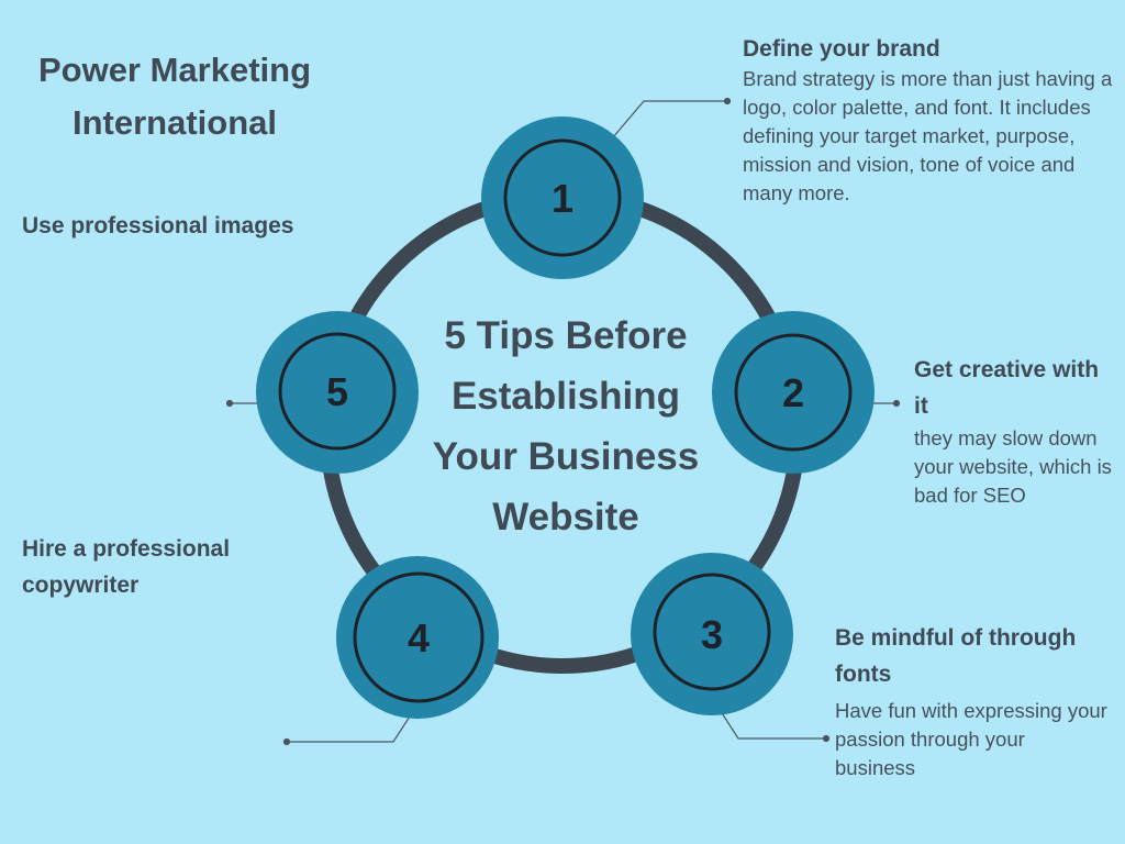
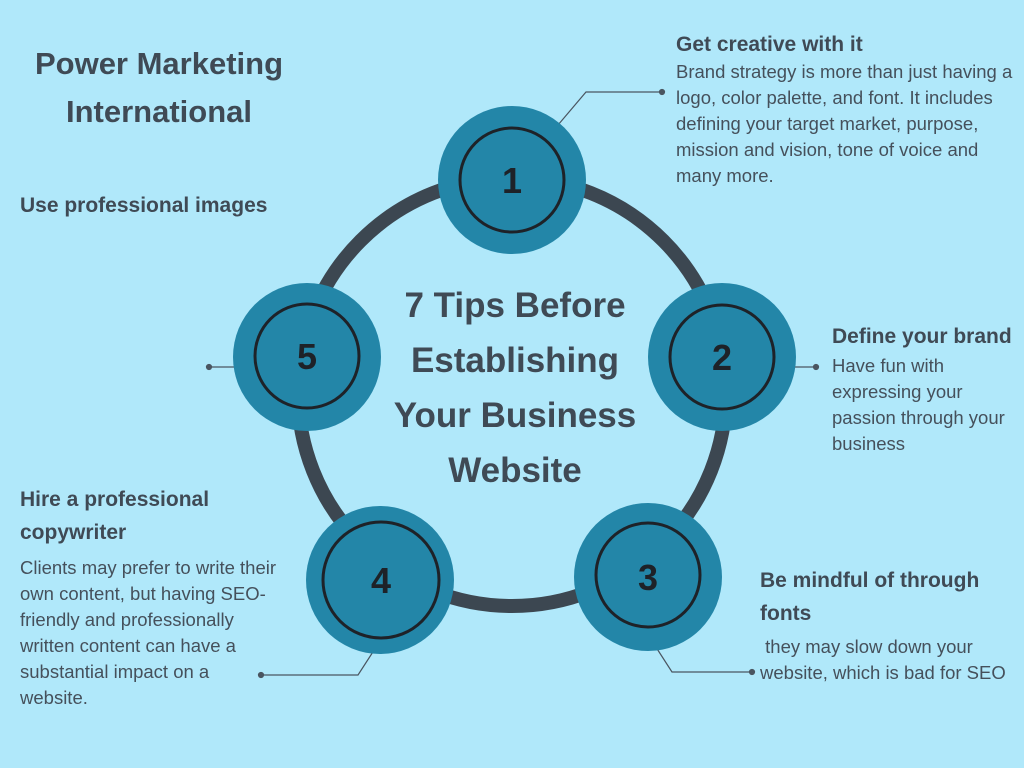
  1
  2
  3
  4
  5
  Power Marketing International
- 5 Tips Before Establishing Your Business Website
+ 7 Tips Before Establishing Your Business Website
- Define your brand
+ Get creative with it
  Brand strategy is more than just having a logo, color palette, and font. It includes defining your target market, purpose, mission and vision, tone of voice and many more.
- Get creative with it
+ Define your brand
- they may slow down your website, which is bad for SEO
+ Have fun with expressing your passion through your business
  Be mindful of through fonts
- Have fun with expressing your passion through your business
+ they may slow down your website, which is bad for SEO
  Hire a professional copywriter
+ Clients may prefer to write their own content, but having SEO-friendly and professionally written content can have a substantial impact on a website.
  Use professional images
